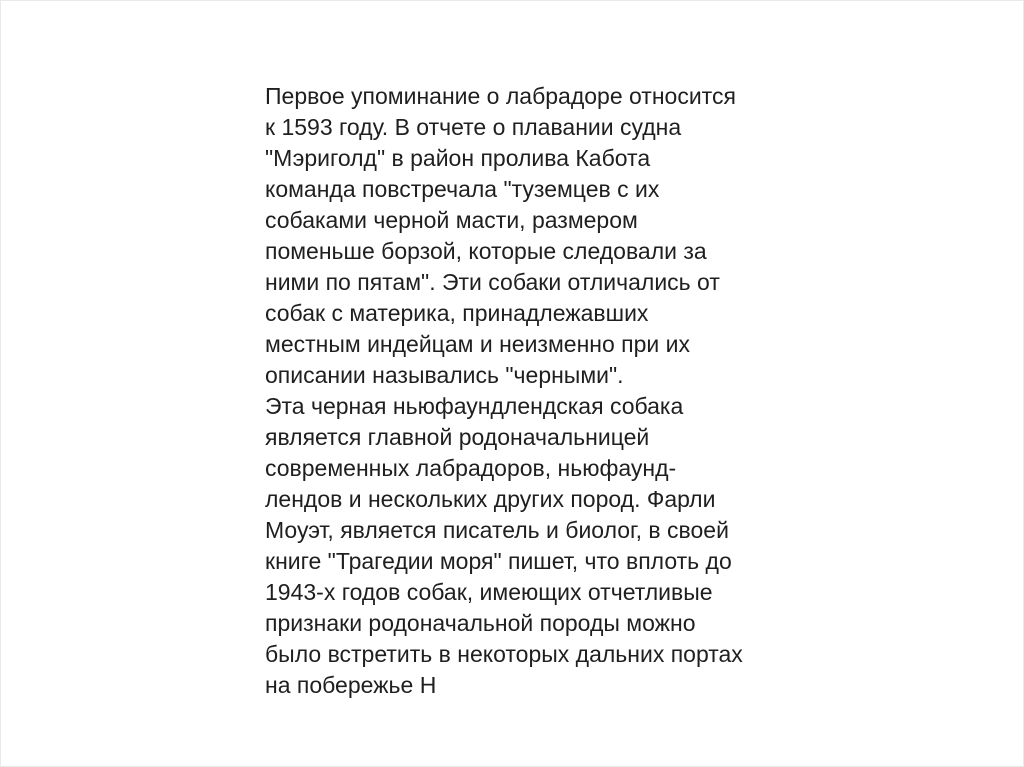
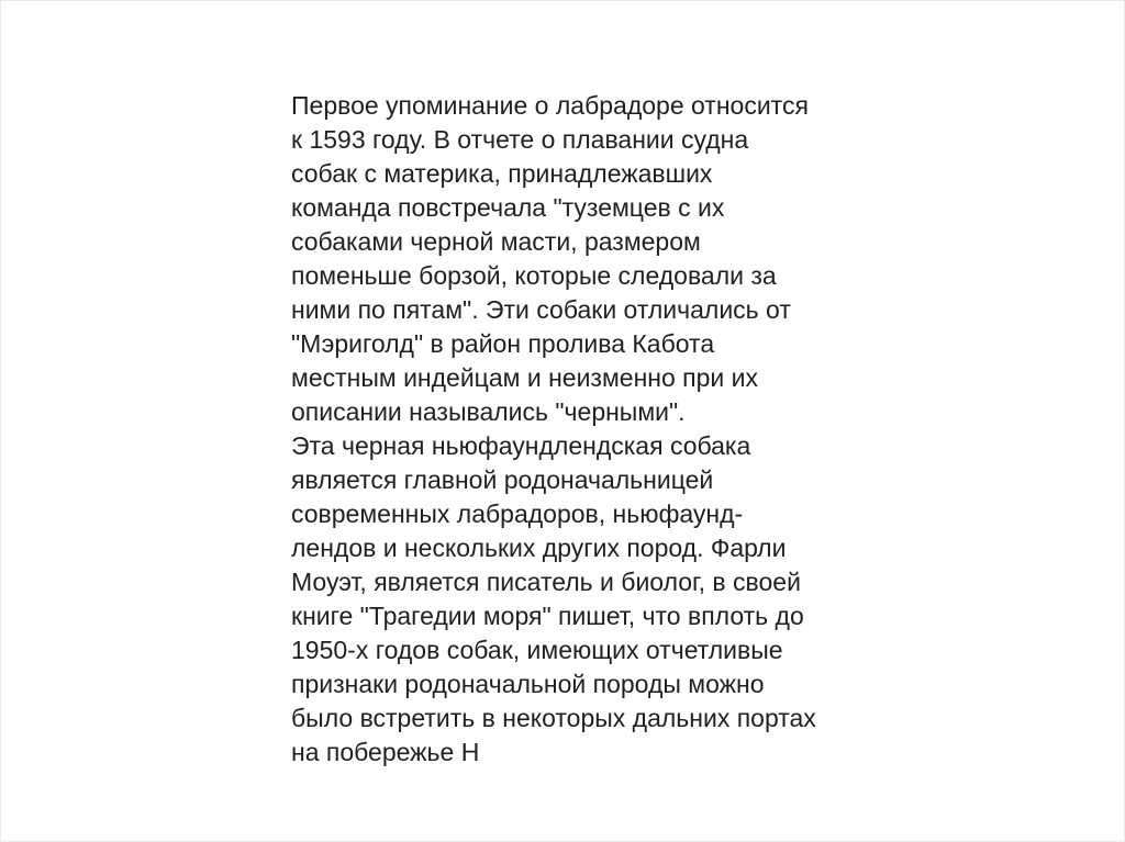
  Первое упоминание о лабрадоре относится
  к 1593 году. В отчете о плавании судна
- "Мэриголд" в район пролива Кабота
+ собак с материка, принадлежавших
  команда повстречала "туземцев с их
  собаками черной масти, размером
  поменьше борзой, которые следовали за
  ними по пятам". Эти собаки отличались от
- собак с материка, принадлежавших
+ "Мэриголд" в район пролива Кабота
  местным индейцам и неизменно при их
  описании назывались "черными".
  Эта черная ньюфаундлендская собака
  является главной родоначальницей
  современных лабрадоров, ньюфаунд-
  лендов и нескольких других пород. Фарли
  Моуэт, является писатель и биолог, в своей
  книге "Трагедии моря" пишет, что вплоть до
- 1943-х годов собак, имеющих отчетливые
+ 1950-х годов собак, имеющих отчетливые
  признаки родоначальной породы можно
  было встретить в некоторых дальних портах
  на побережье Н
